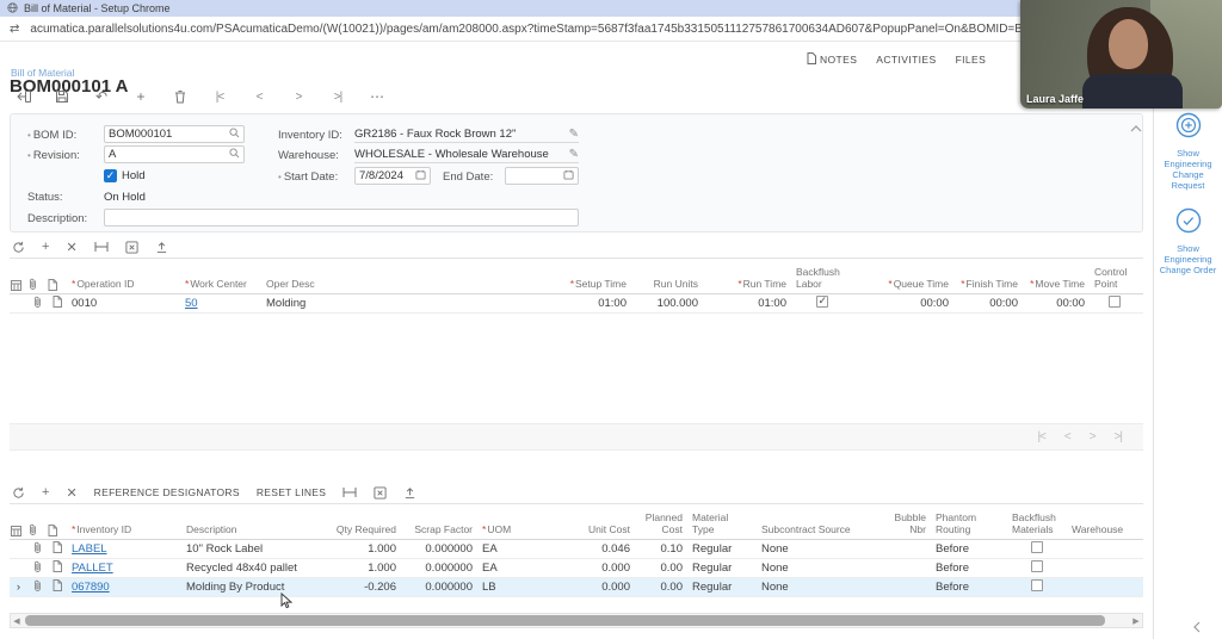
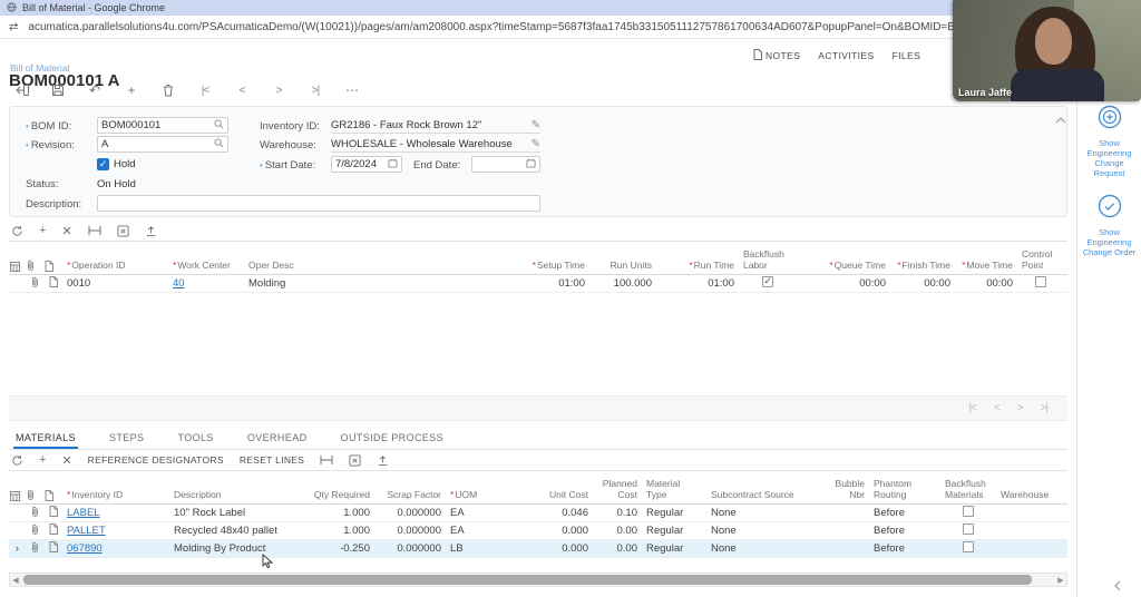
- Bill of Material - Setup Chrome
+ Bill of Material - Google Chrome
  ⇄
  acumatica.parallelsolutions4u.com/PSAcumaticaDemo/(W(10021))/pages/am/am208000.aspx?timeStamp=5687f3faa1745b3315051112757861700634AD607&PopupPanel=On&BOMID=B
  NOTES
  ACTIVITIES
  FILES
  Bill of Material
  BOM000101 A
  ↶
  +
  |<
  <
  >
  >|
  ⋯
  BOM ID:
  BOM000101
  Revision:
  A
  ✓
  Hold
  Status:
  On Hold
  Description:
  Inventory ID:
  GR2186 - Faux Rock Brown 12"
  ✎
  Warehouse:
  WHOLESALE - Wholesale Warehouse
  ✎
  Start Date:
  7/8/2024
  End Date:
  +
  ✕
  			*Operation ID	*Work Center	Oper Desc	*Setup Time	Run Units	*Run Time	BackflushLabor	*Queue Time	*Finish Time	*Move Time	ControlPoint
- 			0010	50	Molding	01:00	100.000	01:00		00:00	00:00	00:00
+ 			0010	40	Molding	01:00	100.000	01:00		00:00	00:00	00:00
  |<
  <
  >
  >|
+ MATERIALS
+ STEPS
+ TOOLS
+ OVERHEAD
+ OUTSIDE PROCESS
  +
  ✕
  REFERENCE DESIGNATORS
  RESET LINES
  			*Inventory ID	Description	Qty Required	Scrap Factor	*UOM	Unit Cost	PlannedCost	Material Type	Subcontract Source	Bubble Nbr	PhantomRouting	BackflushMaterials	Warehouse
  			LABEL	10" Rock Label	1.000	0.000000	EA	0.046	0.10	Regular	None		Before
  			PALLET	Recycled 48x40 pallet	1.000	0.000000	EA	0.000	0.00	Regular	None		Before
- ›			067890	Molding By Product	-0.206	0.000000	LB	0.000	0.00	Regular	None		Before
+ ›			067890	Molding By Product	-0.250	0.000000	LB	0.000	0.00	Regular	None		Before
  Show Engineering Change Request
  Show Engineering Change Order
  Laura Jaffe
